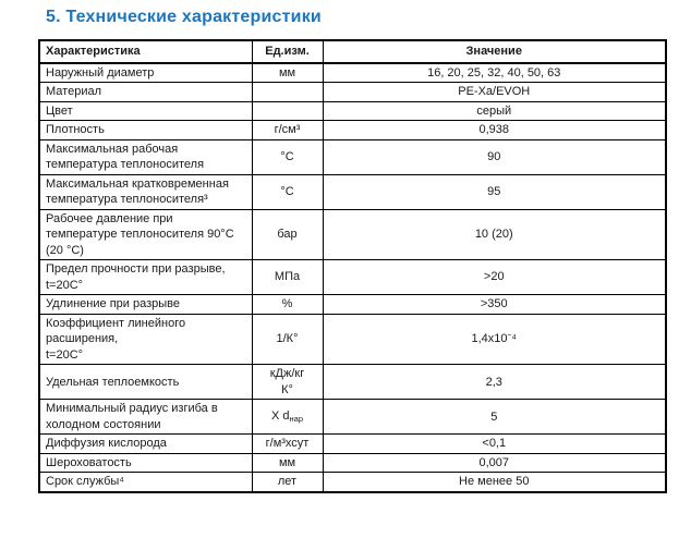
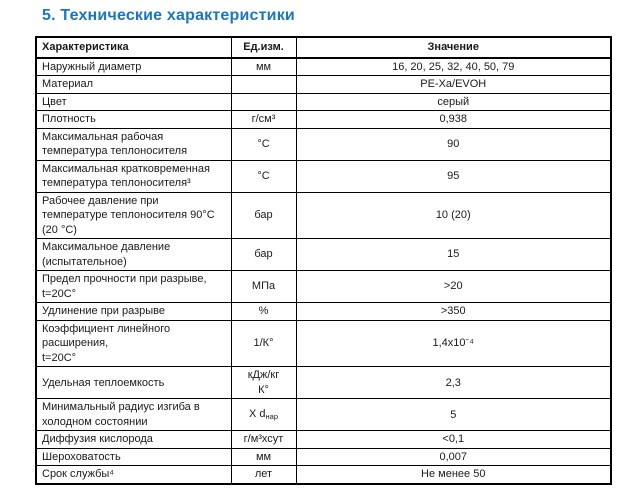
  5. Технические характеристики
  Характеристика	Ед.изм.	Значение
- Наружный диаметр	мм	16, 20, 25, 32, 40, 50, 63
+ Наружный диаметр	мм	16, 20, 25, 32, 40, 50, 79
  Материал		PE-Xa/EVOH
  Цвет		серый
  Плотность	г/см³	0,938
  Максимальная рабочая температура теплоносителя	°С	90
  Максимальная кратковременная температура теплоносителя³	°С	95
  Рабочее давление при температуре теплоносителя 90°С (20 °С)	бар	10 (20)
+ Максимальное давление (испытательное)	бар	15
  Предел прочности при разрыве, t=20C°	МПа	>20
  Удлинение при разрыве	%	>350
  Коэффициент линейного расширения, t=20C°	1/К°	1,4x10⁻⁴
  Удельная теплоемкость	кДж/кг К°	2,3
  Минимальный радиус изгиба в холодном состоянии	X dнар	5
  Диффузия кислорода	г/м³хсут	<0,1
  Шероховатость	мм	0,007
  Срок службы⁴	лет	Не менее 50
